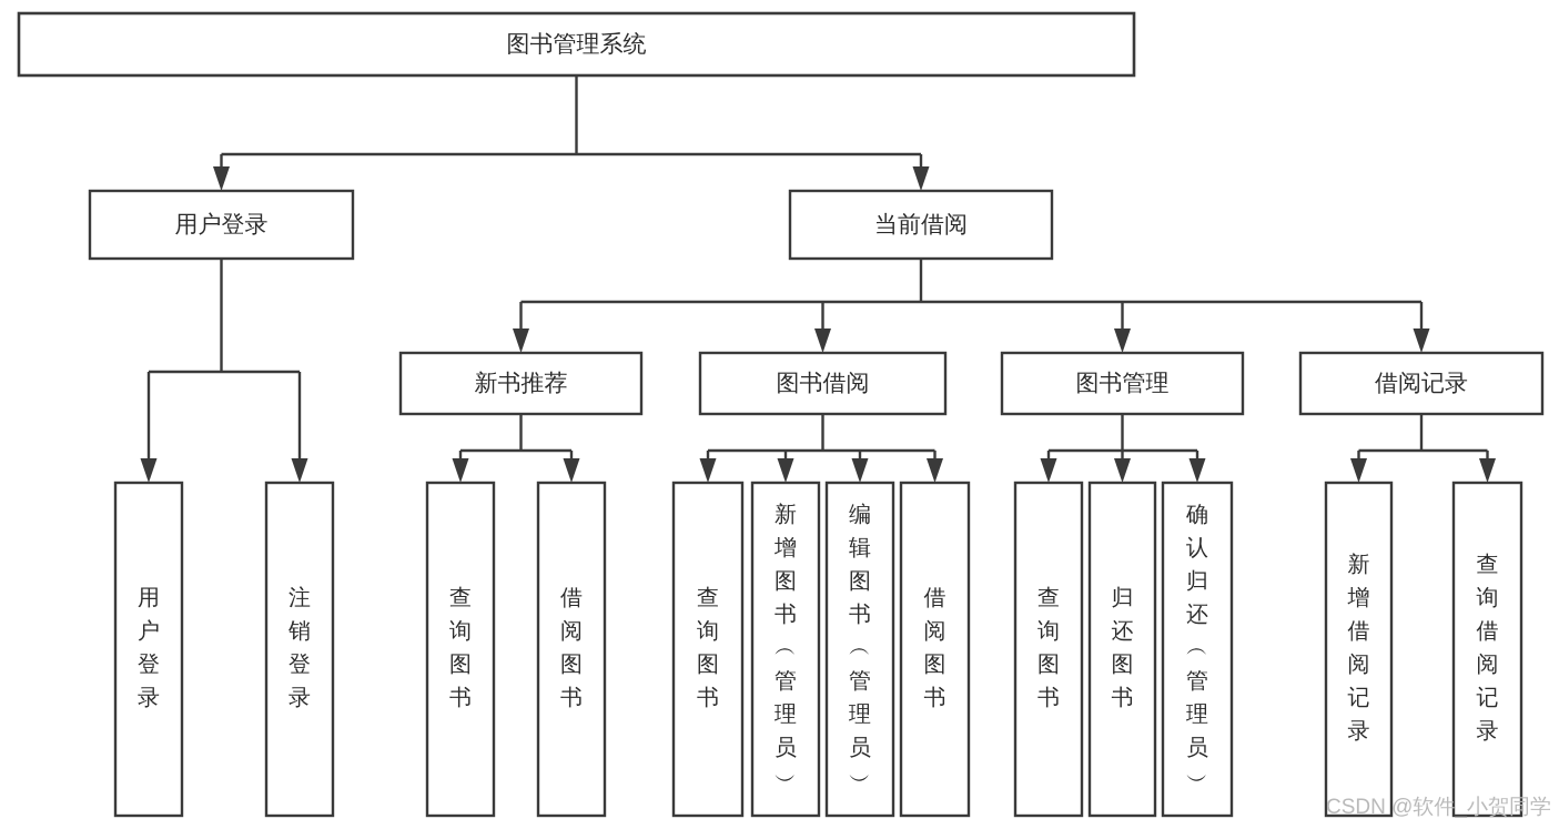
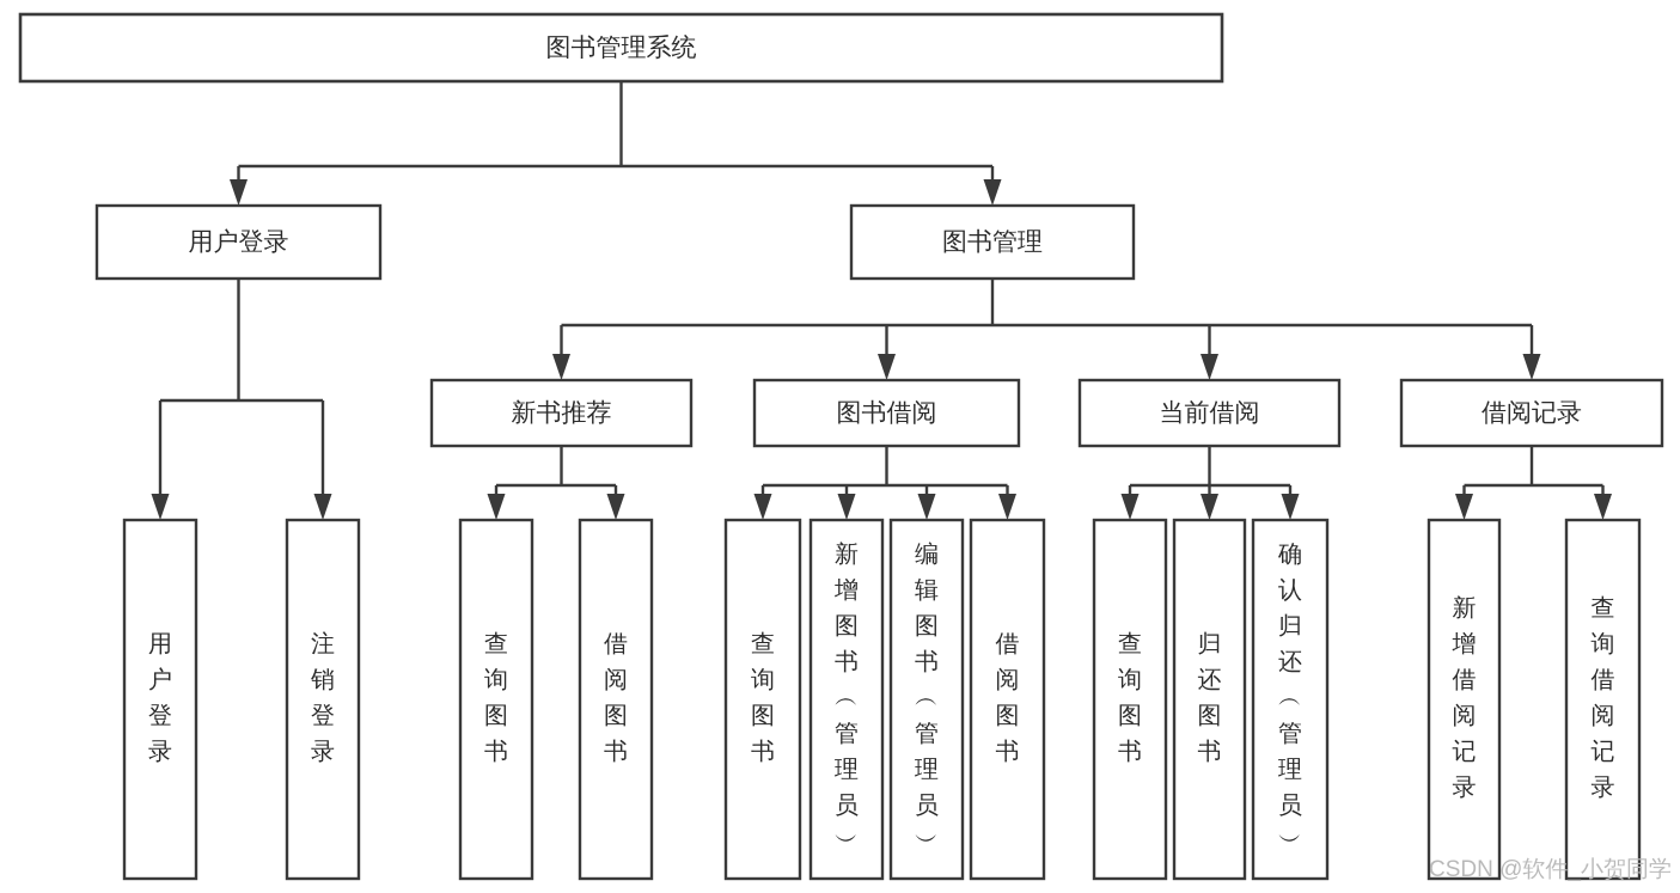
  图书管理系统
  用户登录
- 当前借阅
+ 图书管理
  新书推荐
  图书借阅
- 图书管理
+ 当前借阅
  借阅记录
  用户登录
  注销登录
  查询图书
  借阅图书
  查询图书
  新增图书 ︵ 管理员 ︶
  编辑图书 ︵ 管理员 ︶
  借阅图书
  查询图书
  归还图书
  确认归还 ︵ 管理员 ︶
  新增借阅记录
  查询借阅记录
  CSDN @软件_小贺同学
